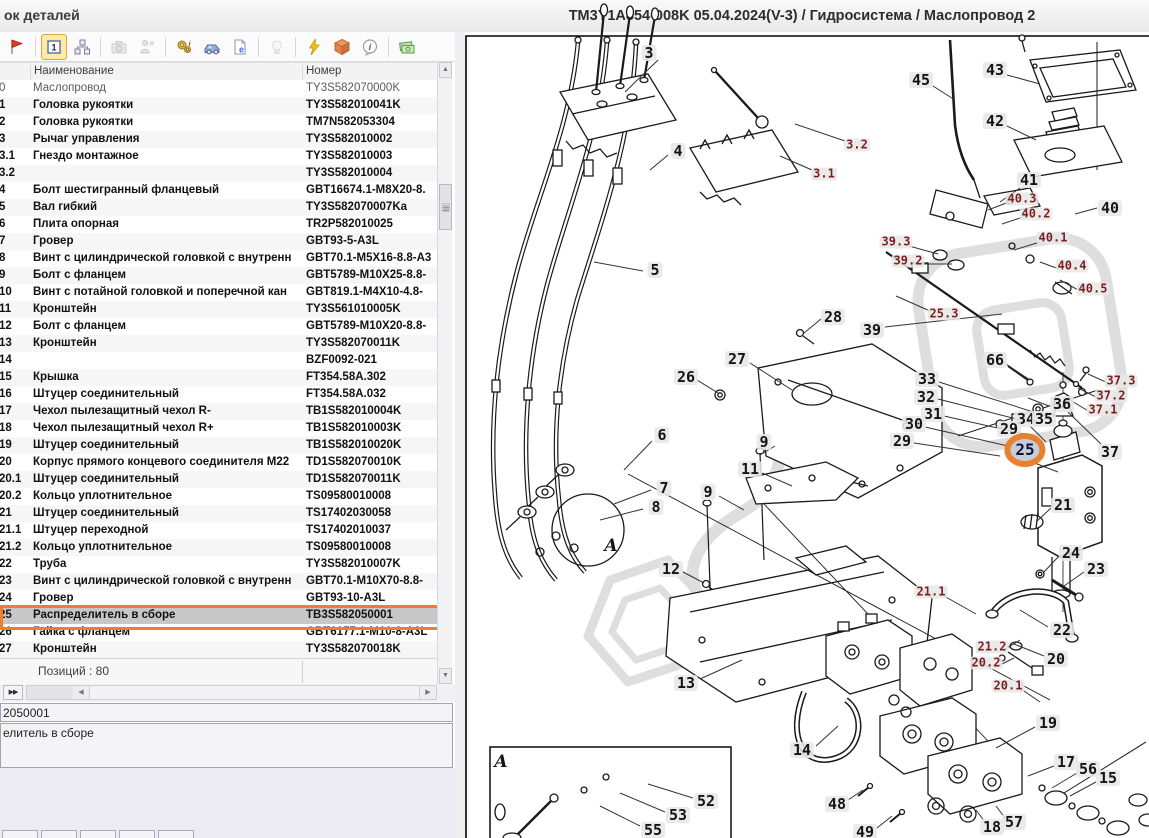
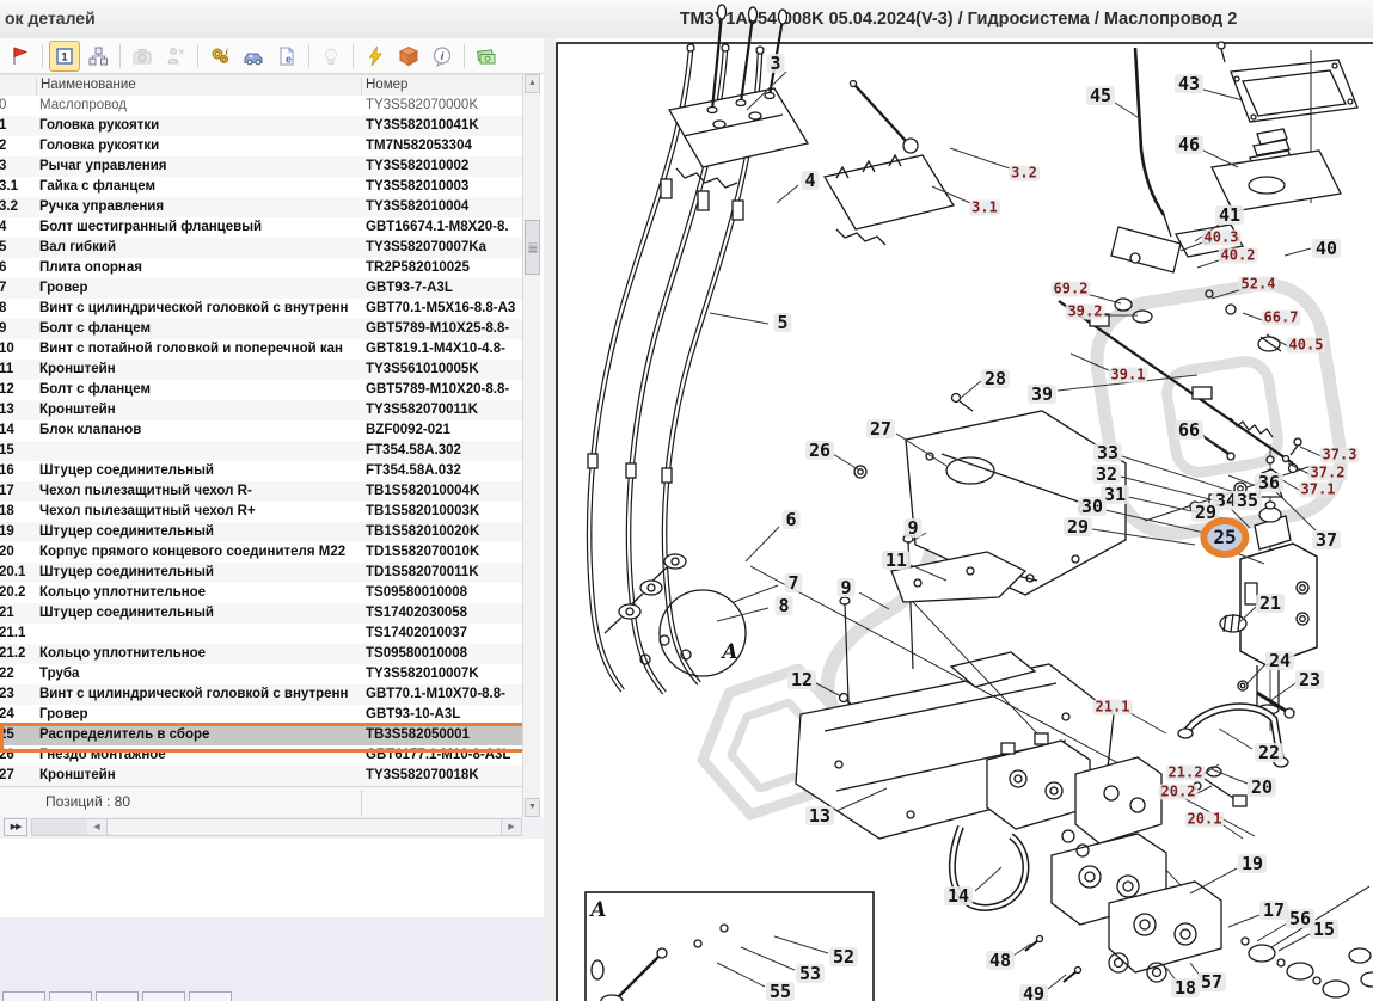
  ок деталей
  TM31A5408K 05.04.2024(V-3) / Гидросистема / Маслопровод 2
  1
  i
  e
  i
  Наименование
  Номер
  0
  Маслопровод
  TY3S582070000K
  1
  Головка рукоятки
  TY3S582010041K
  2
  Головка рукоятки
  TM7N582053304
  3
  Рычаг управления
  TY3S582010002
  3.1
- Гнездо монтажное
+ Гайка с фланцем
  TY3S582010003
  3.2
+ Ручка управления
  TY3S582010004
  4
  Болт шестигранный фланцевый
  GBT16674.1-M8X20-8.
  5
  Вал гибкий
  TY3S582070007Ka
  6
  Плита опорная
  TR2P582010025
  7
  Гровер
- GBT93-5-A3L
+ GBT93-7-A3L
  8
  Винт с цилиндрической головкой с внутренн
  GBT70.1-M5X16-8.8-A3
  9
  Болт с фланцем
  GBT5789-M10X25-8.8-
  10
  Винт с потайной головкой и поперечной кан
  GBT819.1-M4X10-4.8-
  11
  Кронштейн
  TY3S561010005K
  12
  Болт с фланцем
  GBT5789-M10X20-8.8-
  13
  Кронштейн
  TY3S582070011K
  14
+ Блок клапанов
  BZF0092-021
  15
- Крышка
  FT354.58A.302
  16
  Штуцер соединительный
  FT354.58A.032
  17
  Чехол пылезащитный чехол R-
  TB1S582010004K
  18
  Чехол пылезащитный чехол R+
  TB1S582010003K
  19
  Штуцер соединительный
  TB1S582010020K
  20
  Корпус прямого концевого соединителя М22
  TD1S582070010K
  20.1
  Штуцер соединительный
  TD1S582070011K
  20.2
  Кольцо уплотнительное
  TS09580010008
  21
  Штуцер соединительный
  TS17402030058
  21.1
- Штуцер переходной
  TS17402010037
  21.2
  Кольцо уплотнительное
  TS09580010008
  22
  Труба
  TY3S582010007K
  23
  Винт с цилиндрической головкой с внутренн
  GBT70.1-M10X70-8.8-
  24
  Гровер
  GBT93-10-A3L
  25
  Распределитель в сборе
  TB3S582050001
  26
- Гайка с фланцем
+ Гнездо монтажное
  GBT6177.1-M10-8-A3L
  27
  Кронштейн
  TY3S582070018K
  Позиций : 80
- 2050001
- елитель в сборе
  3
  4
  3.2
  3.1
  45
  43
- 42
+ 46
  41
  40
  40.3
  40.2
- 40.1
+ 52.4
- 40.4
+ 66.7
  40.5
- 39.3
+ 69.2
  39.2
- 25.3
+ 39.1
  39
  5
  28
  27
  26
  66
  33
  32
  31
  30
  29
  36
  37.3
  37.2
  37.1
  34
  35
  29
  25
  37
  21
  24
  23
  22
  20
  21.1
  21.2
  20.2
  20.1
  19
  6
  9
  11
  7
  9
  8
  A
  12
  13
  14
  48
  49
  52
  53
  55
  A
  18
  57
  17
  56
  15
